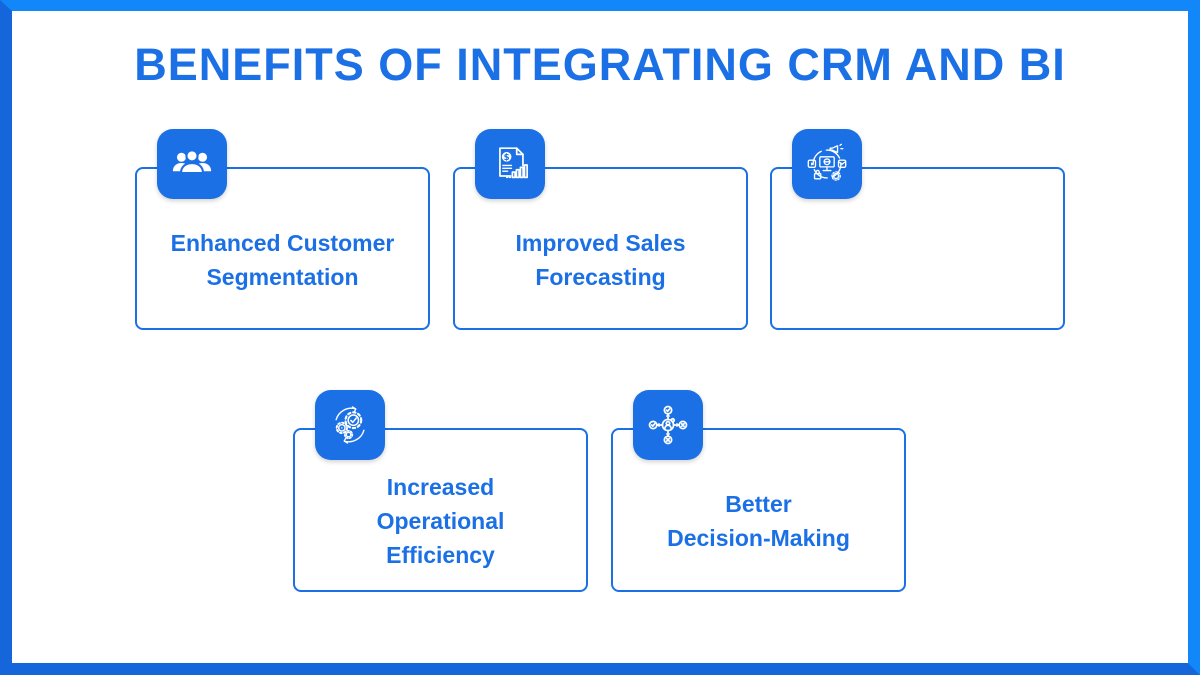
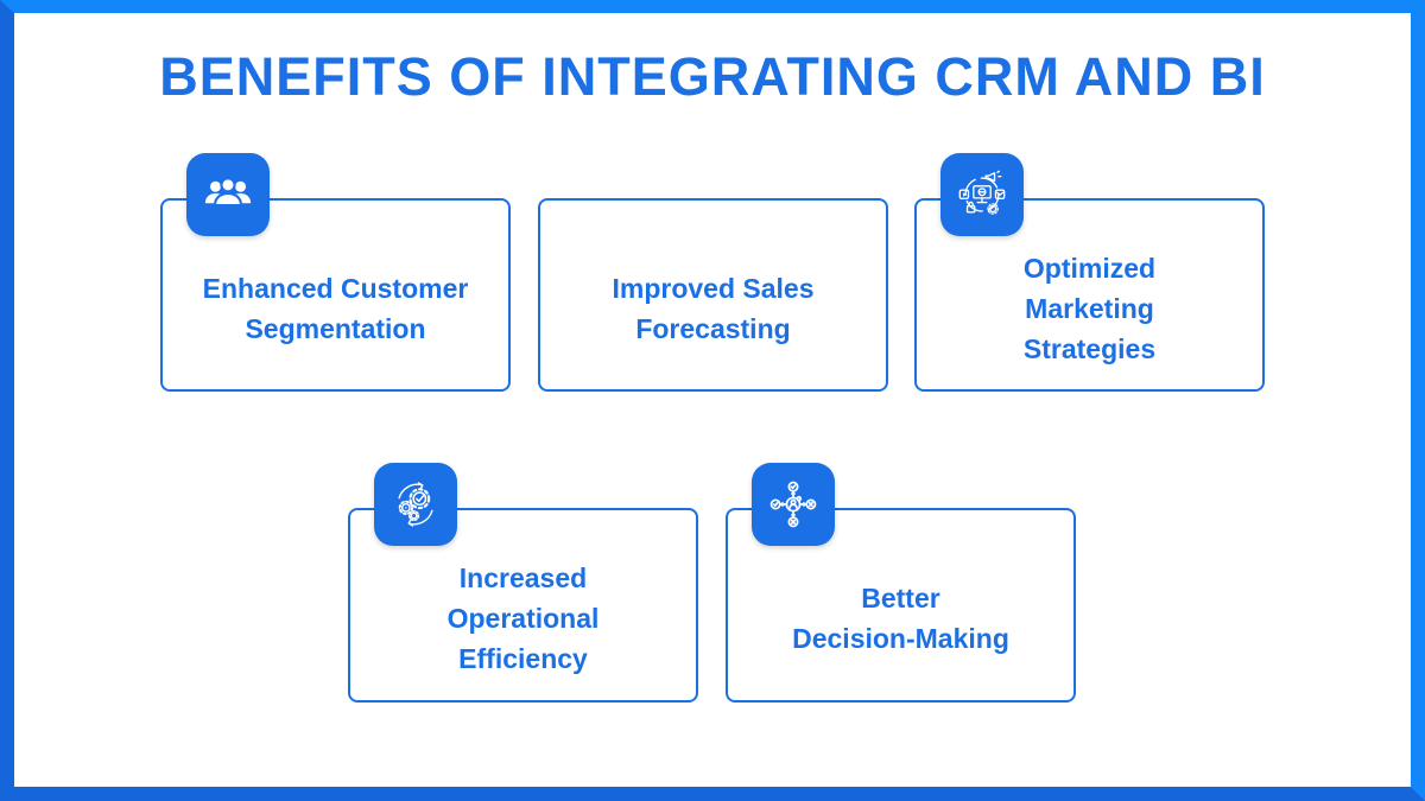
  BENEFITS OF INTEGRATING CRM AND BI
  Enhanced Customer
  Segmentation
- $
  Improved Sales
  Forecasting
+ Optimized
+ Marketing
+ Strategies
  Increased
  Operational
  Efficiency
  Better
  Decision-Making
